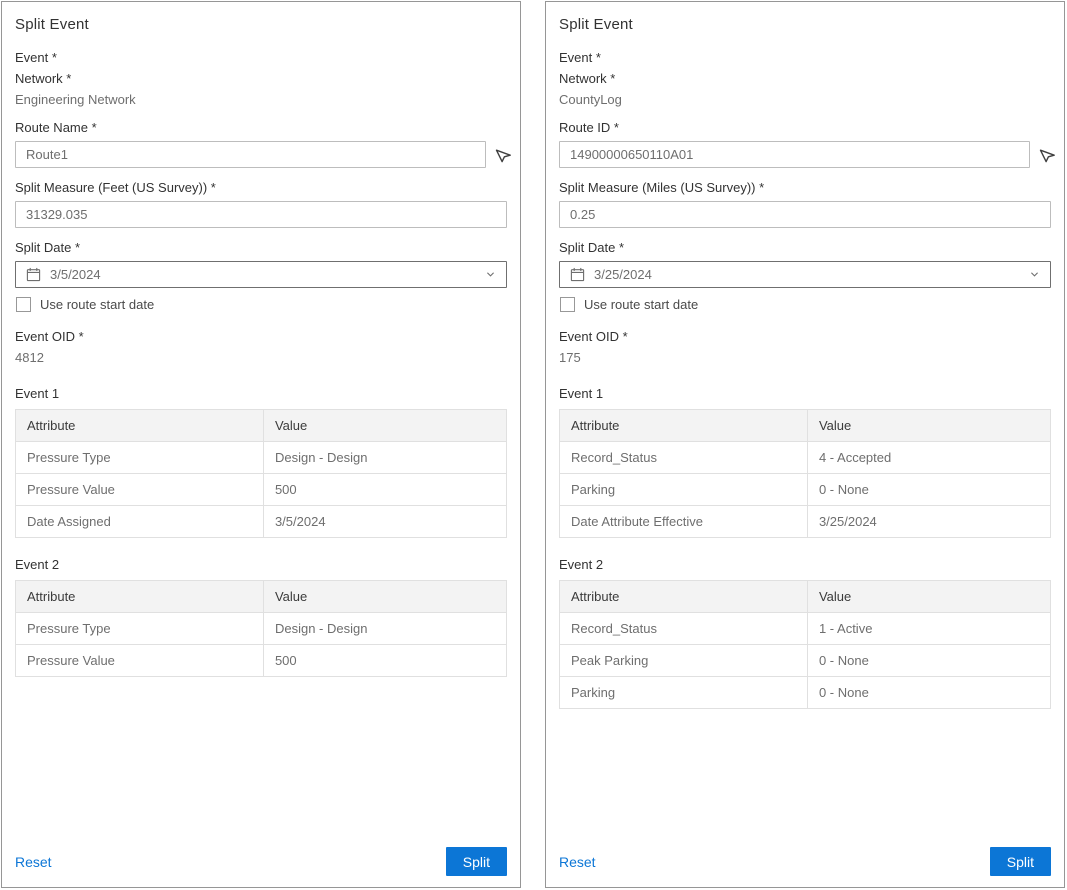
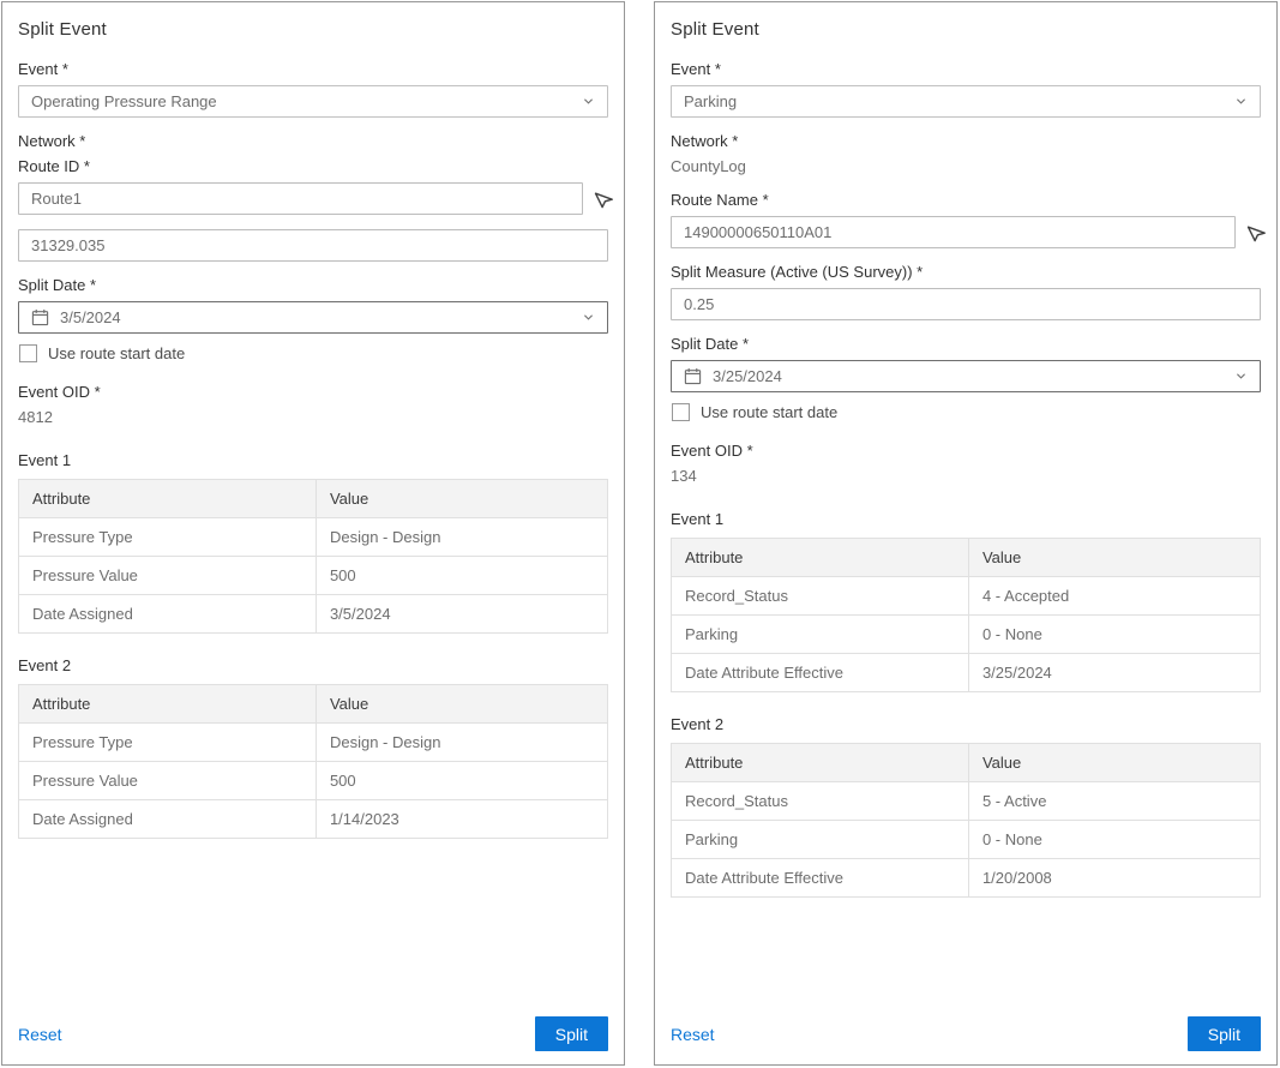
  Split Event
  Event *
+ Operating Pressure Range
  Network *
- Engineering Network
- Route Name *
+ Route ID *
  Route1
- Split Measure (Feet (US Survey)) *
  31329.035
  Split Date *
  3/5/2024
  Use route start date
  Event OID *
  4812
  Event 1
  Attribute	Value
  Pressure Type	Design - Design
  Pressure Value	500
  Date Assigned	3/5/2024
  Event 2
  Attribute	Value
  Pressure Type	Design - Design
  Pressure Value	500
+ Date Assigned	1/14/2023
  Reset
  Split
  Split Event
  Event *
+ Parking
  Network *
  CountyLog
- Route ID *
+ Route Name *
  14900000650110A01
- Split Measure (Miles (US Survey)) *
+ Split Measure (Active (US Survey)) *
  0.25
  Split Date *
  3/25/2024
  Use route start date
  Event OID *
- 175
+ 134
  Event 1
  Attribute	Value
  Record_Status	4 - Accepted
  Parking	0 - None
  Date Attribute Effective	3/25/2024
  Event 2
  Attribute	Value
- Record_Status	1 - Active
+ Record_Status	5 - Active
- Peak Parking	0 - None
  Parking	0 - None
+ Date Attribute Effective	1/20/2008
  Reset
  Split
